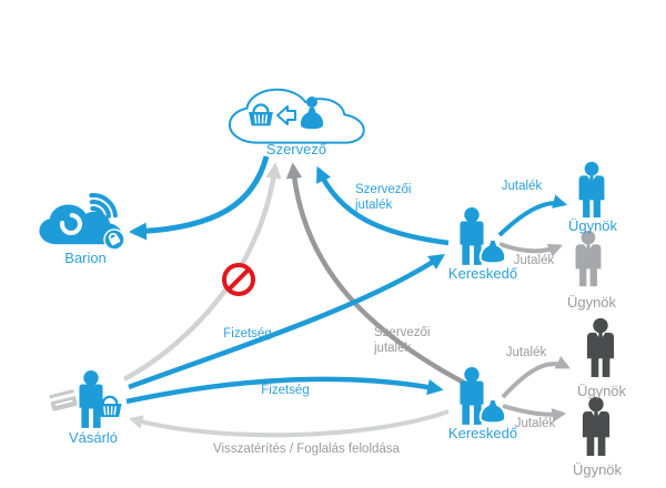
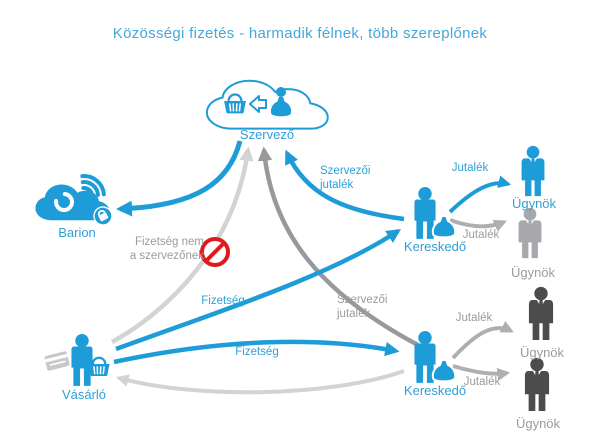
+ Közösségi fizetés - harmadik félnek, több szereplőnek
  Szervező
  Barion
  Vásárló
  Kereskedő
  Kereskedő
  Ügynök
  Ügynök
  Ügynök
  Ügynök
+ Fizetség nem
+ a szervezőnek
  Szervezői
  jutalék
  Szervezői
  jutalék
  Fizetség
  Fizetség
  Jutalék
  Jutalék
  Jutalék
  Jutalék
- Visszatérítés / Foglalás feloldása
